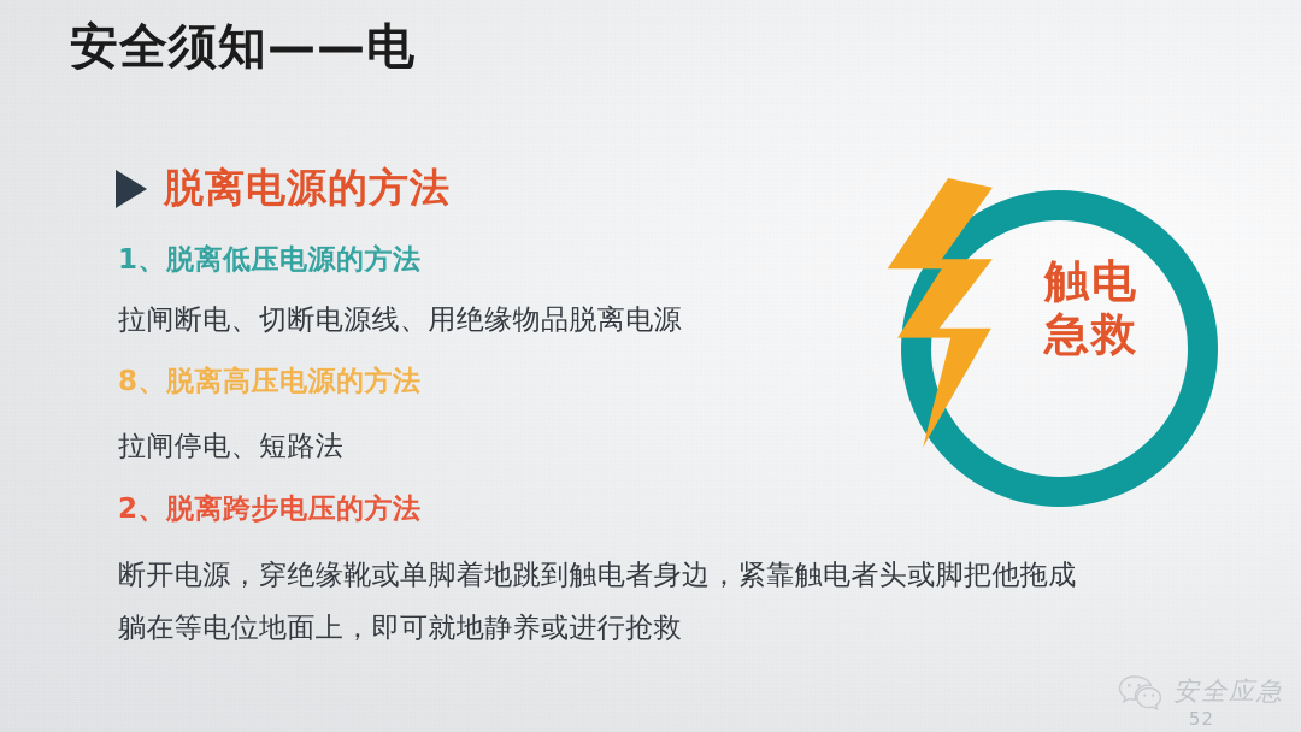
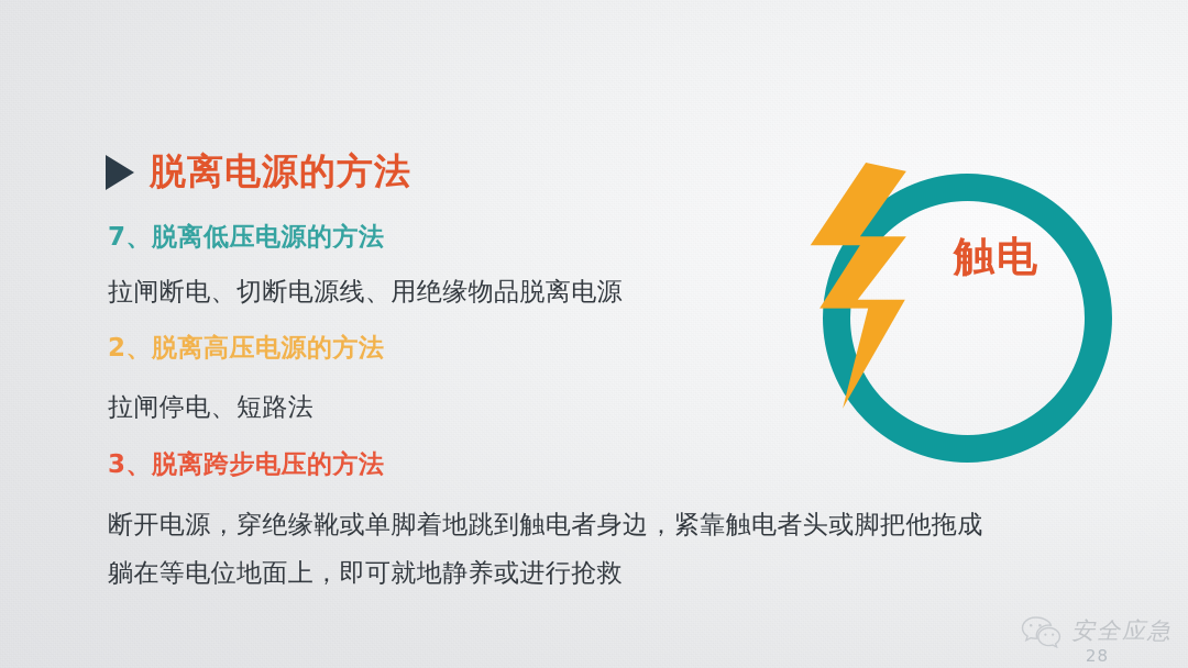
- 安全须知——电
  脱离电源的方法
- 1、脱离低压电源的方法
+ 7、脱离低压电源的方法
  拉闸断电、切断电源线、用绝缘物品脱离电源
- 8、脱离高压电源的方法
+ 2、脱离高压电源的方法
  拉闸停电、短路法
- 2、脱离跨步电压的方法
+ 3、脱离跨步电压的方法
  断开电源，穿绝缘靴或单脚着地跳到触电者身边，紧靠触电者头或脚把他拖成
  躺在等电位地面上，即可就地静养或进行抢救
  触电
- 急救
  安全应急
- 52
+ 28
